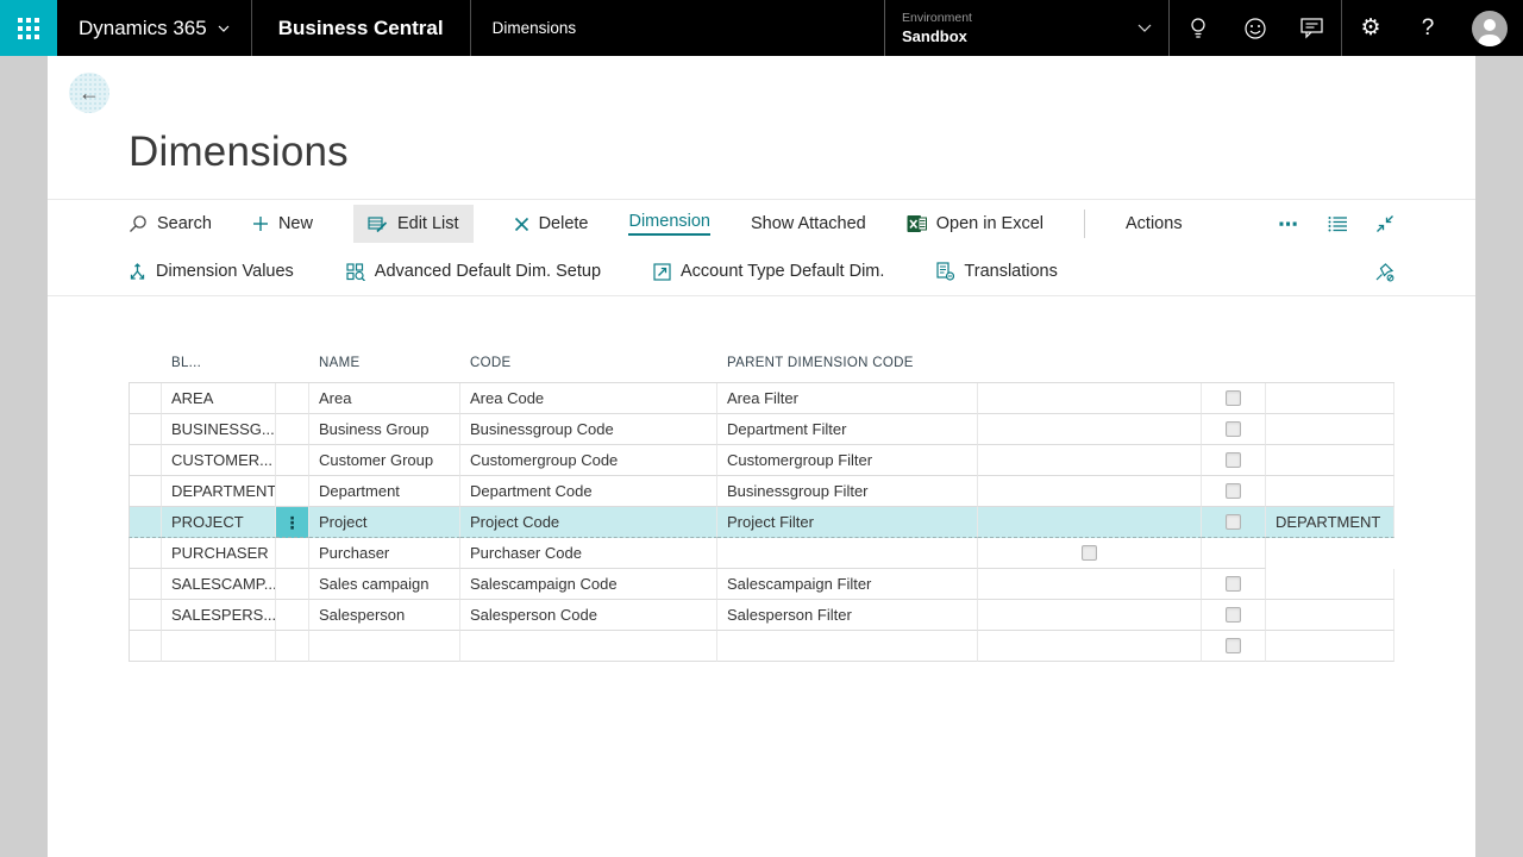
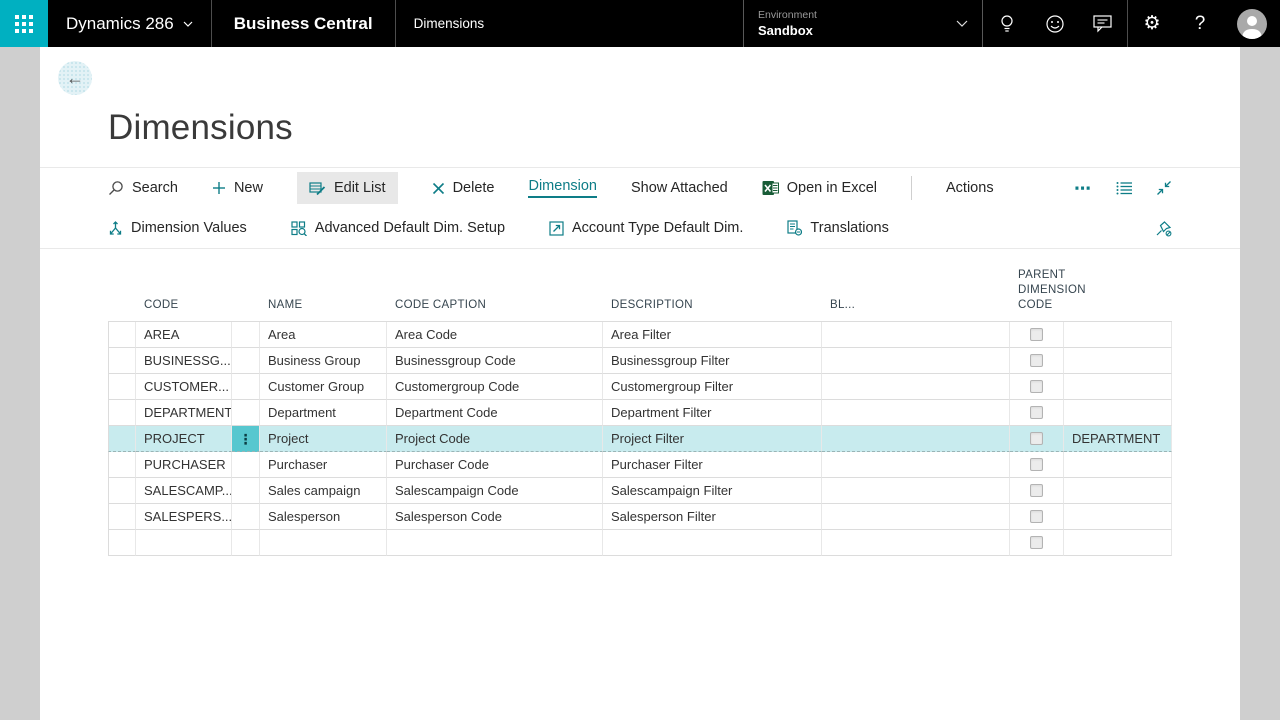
- Dynamics 365
+ Dynamics 286
  Business Central
  Dimensions
  Environment
  Sandbox
  ⚙
  ?
  ←
  Dimensions
  Search
  New
  Edit List
  Delete
  Dimension
  Show Attached
  Open in Excel
  Actions
  ⋯
  Dimension Values
  Advanced Default Dim. Setup
  Account Type Default Dim.
  Translations
- BL...
+ CODE
  NAME
+ CODE CAPTION
+ DESCRIPTION
- CODE
+ BL...
  PARENT DIMENSION CODE
  AREA
  Area
  Area Code
  Area Filter
  BUSINESSG...
  Business Group
  Businessgroup Code
- Department Filter
+ Businessgroup Filter
  CUSTOMER...
  Customer Group
  Customergroup Code
  Customergroup Filter
  DEPARTMENT
  Department
  Department Code
- Businessgroup Filter
+ Department Filter
  PROJECT
  ⋮
  Project
  Project Code
  Project Filter
  DEPARTMENT
  PURCHASER
  Purchaser
  Purchaser Code
+ Purchaser Filter
  SALESCAMP...
  Sales campaign
  Salescampaign Code
  Salescampaign Filter
  SALESPERS...
  Salesperson
  Salesperson Code
  Salesperson Filter
